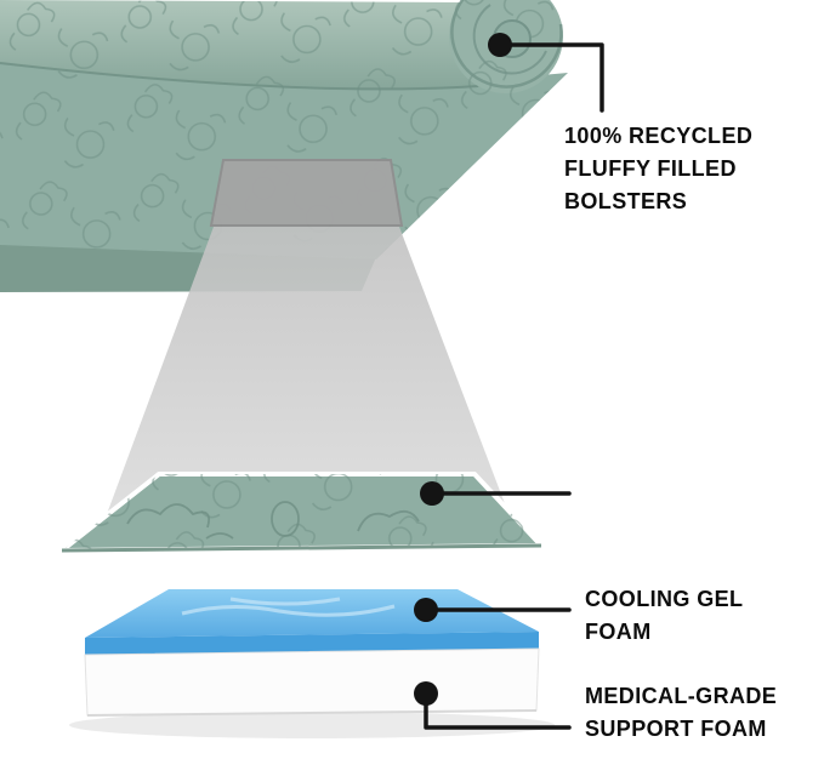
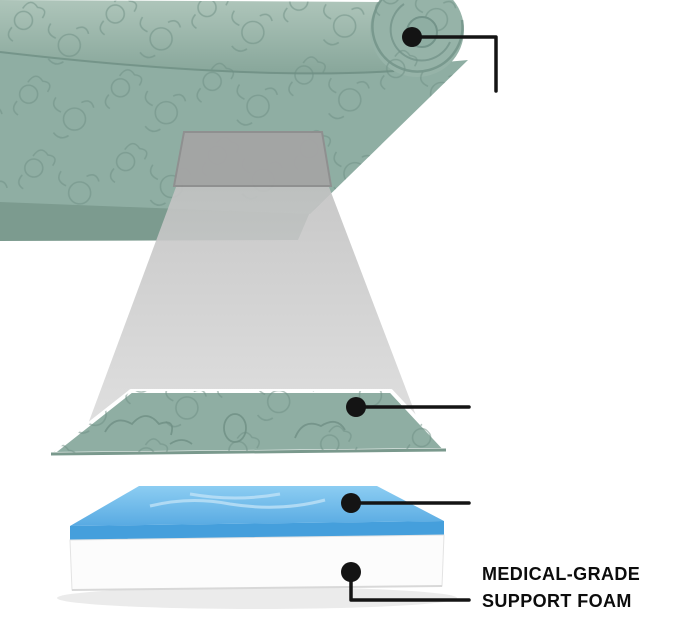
- 100% RECYCLED FLUFFY FILLED BOLSTERS
- COOLING GEL FOAM
  MEDICAL-GRADE SUPPORT FOAM
